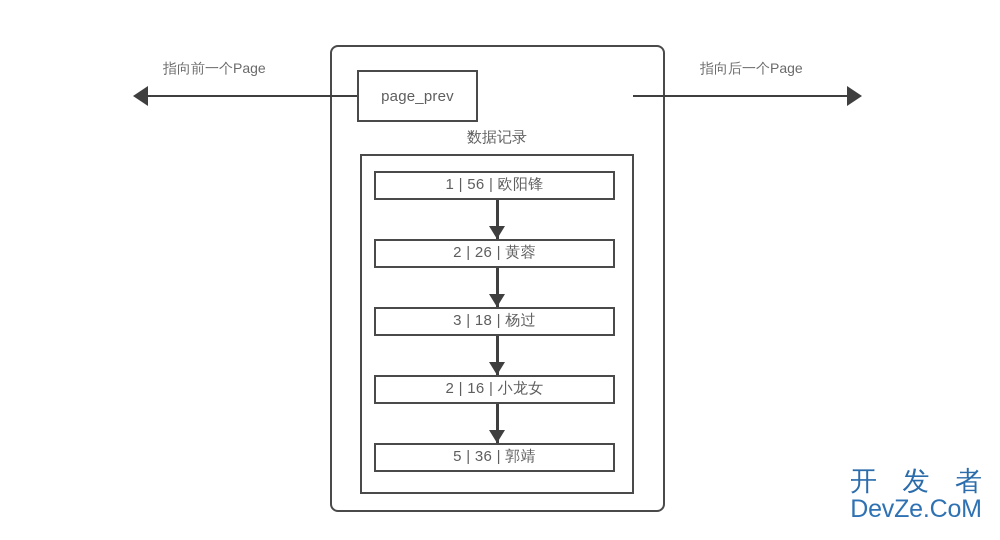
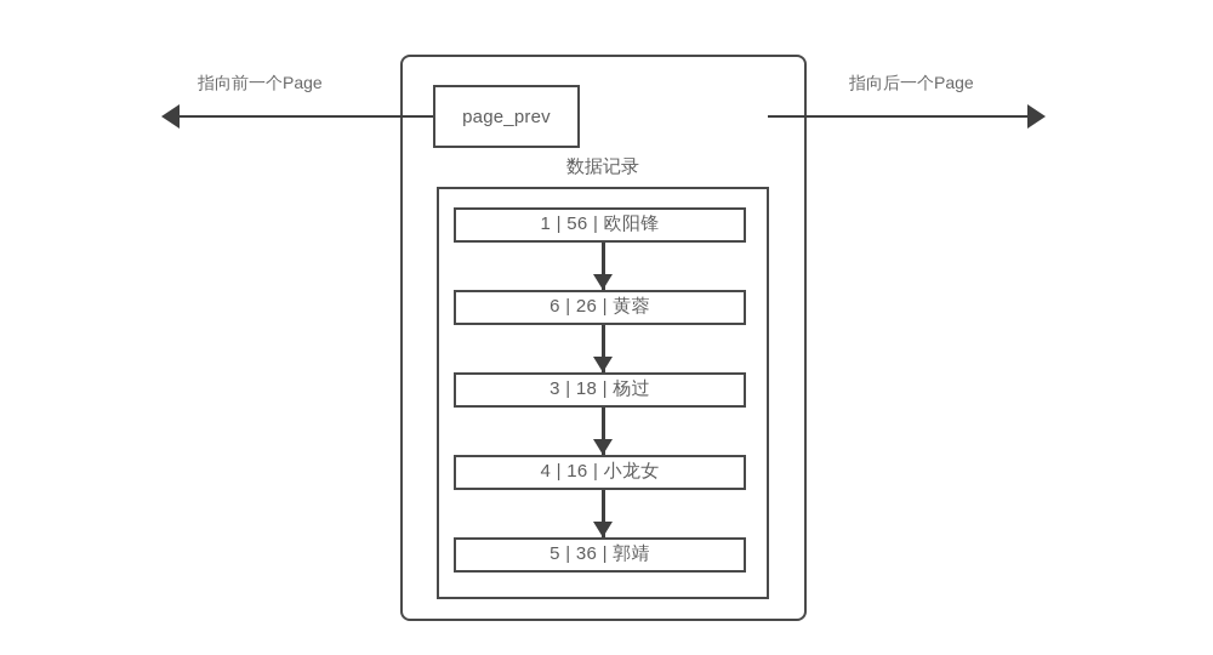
  指向前一个Page
  指向后一个Page
  page_prev
  数据记录
  1 | 56 | 欧阳锋
- 2 | 26 | 黄蓉
+ 6 | 26 | 黄蓉
  3 | 18 | 杨过
- 2 | 16 | 小龙女
+ 4 | 16 | 小龙女
  5 | 36 | 郭靖
- 开 发 者
- DevZe.CoM
